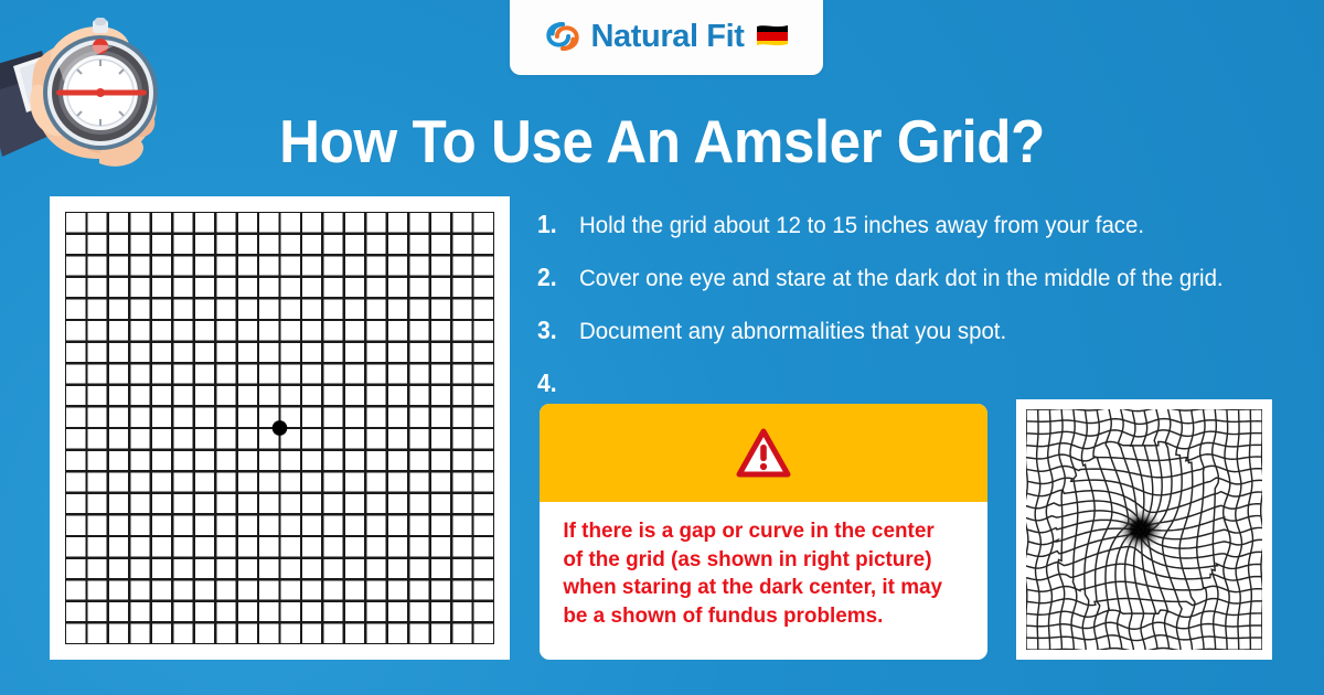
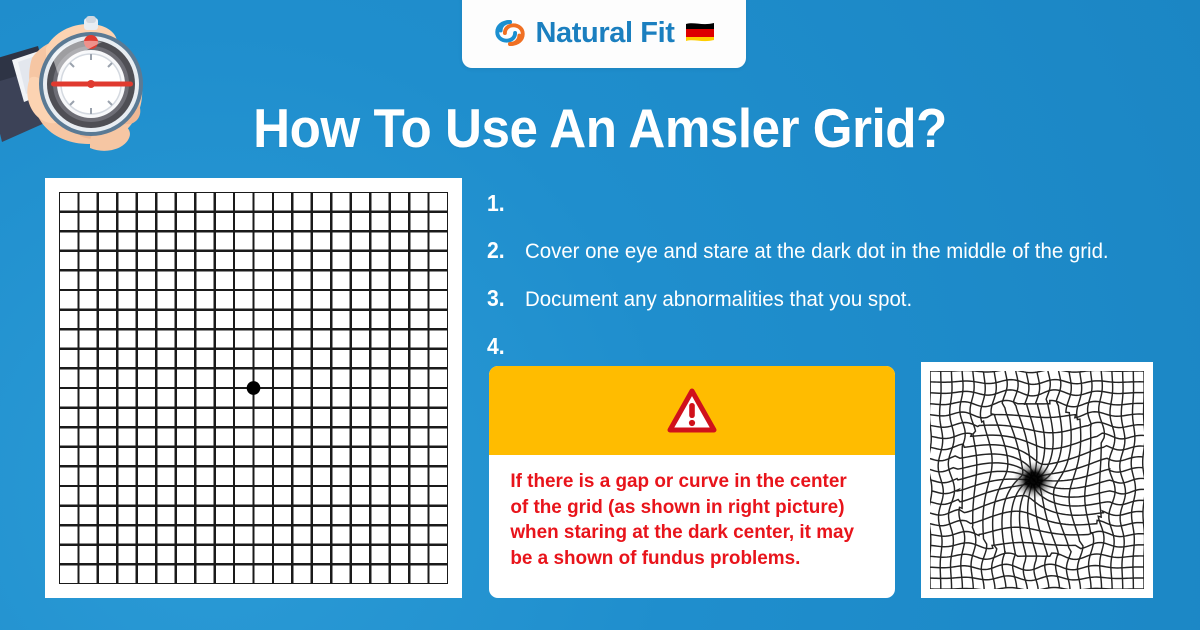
  Natural Fit
  How To Use An Amsler Grid?
  1.
- Hold the grid about 12 to 15 inches away from your face.
  2.
  Cover one eye and stare at the dark dot in the middle of the grid.
  3.
  Document any abnormalities that you spot.
  4.
  If there is a gap or curve in the center of the grid (as shown in right picture) when staring at the dark center, it may be a shown of fundus problems.
